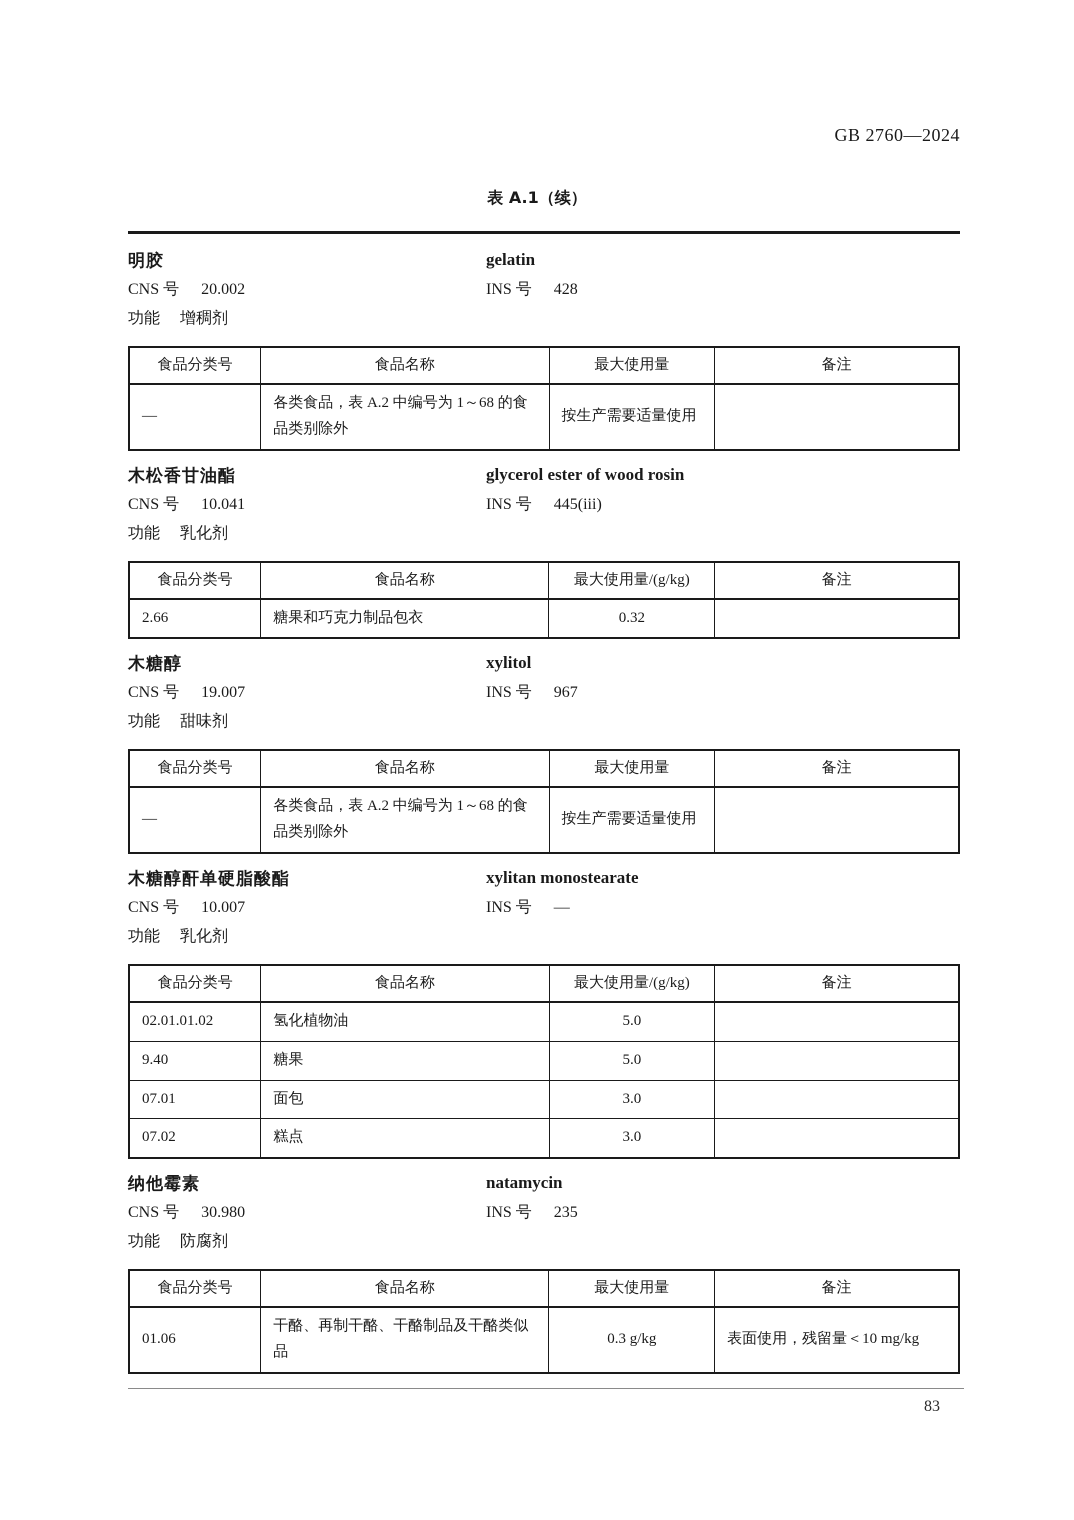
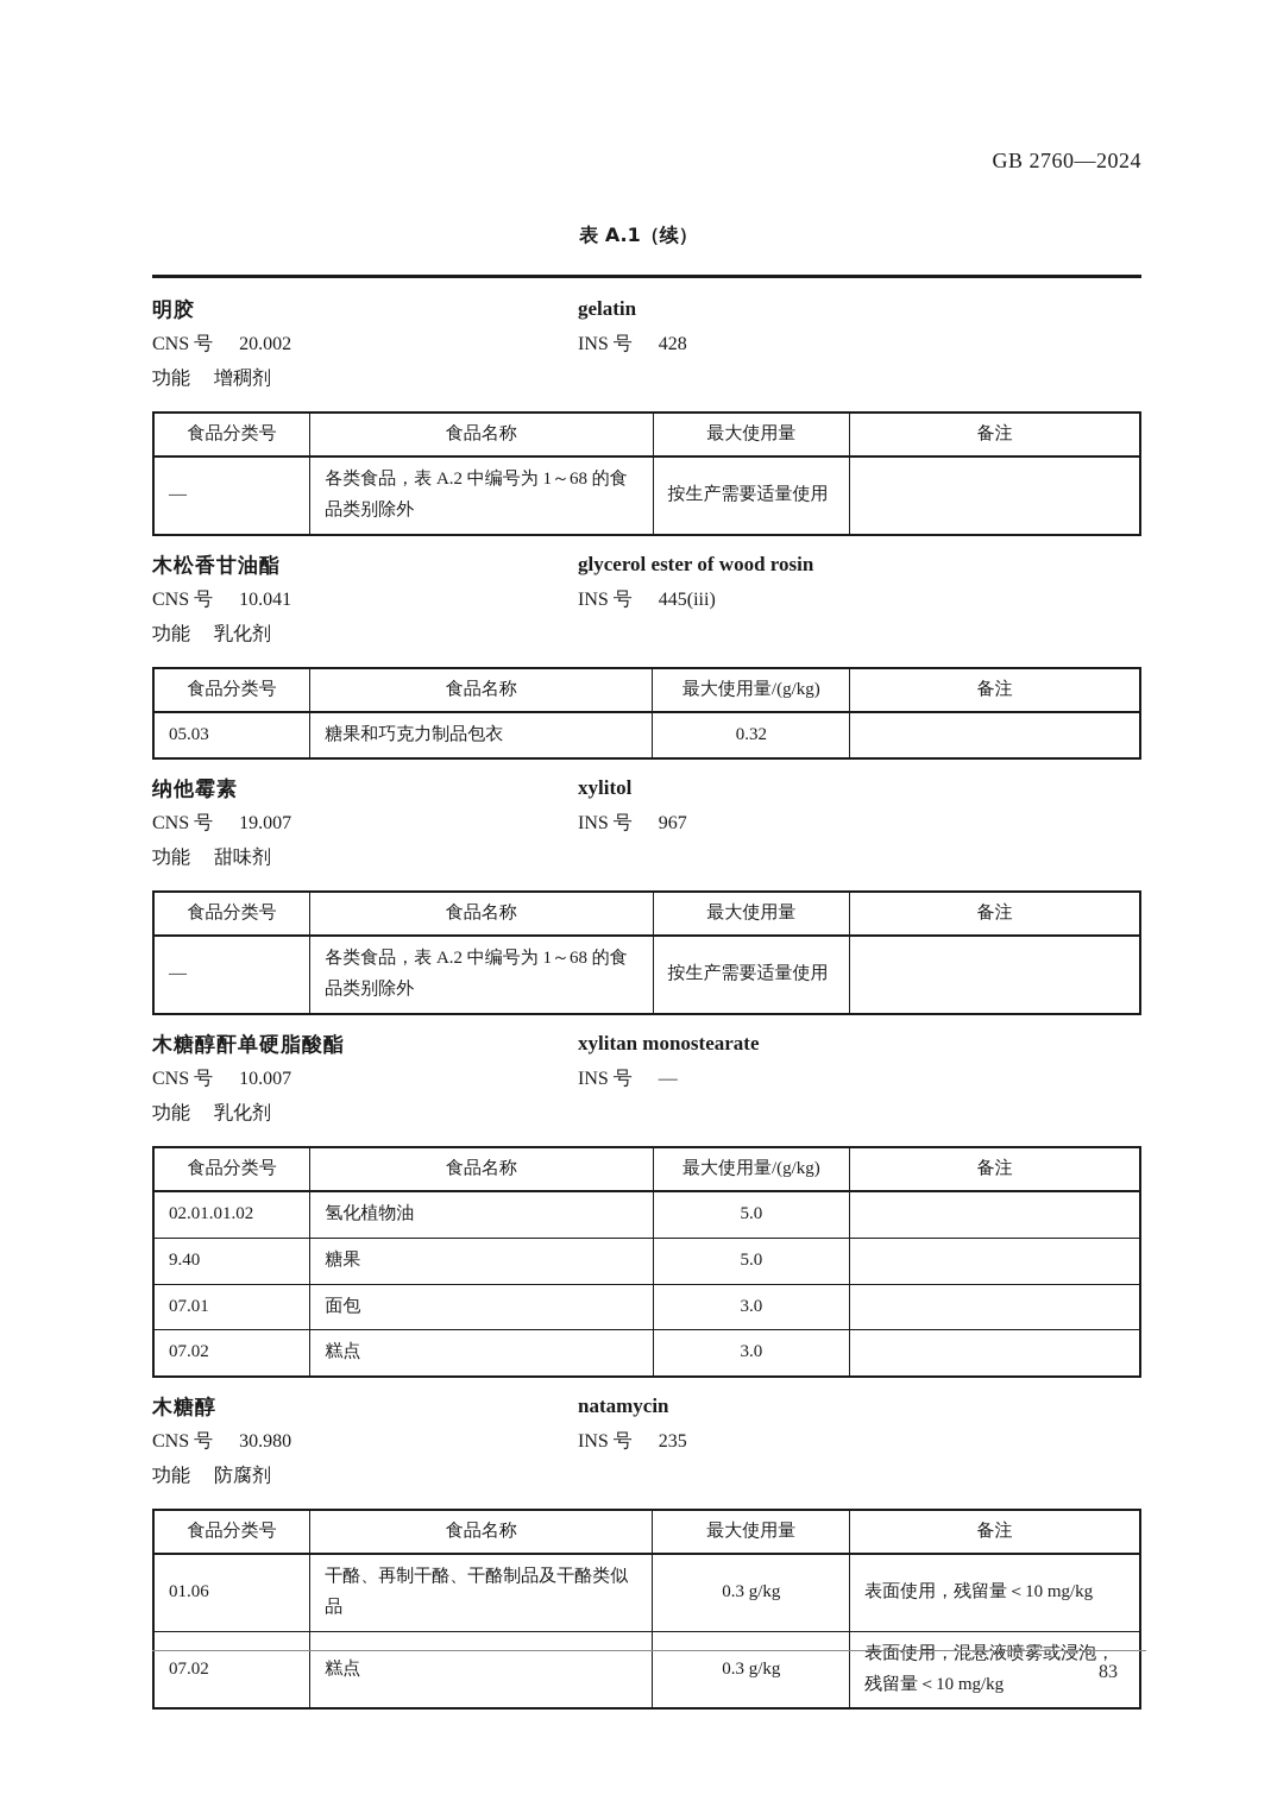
  GB 2760—2024
  表 A.1（续）
  明胶
  gelatin
  CNS 号 20.002
  INS 号 428
  功能 增稠剂
  食品分类号	食品名称	最大使用量	备注
  —	各类食品，表 A.2 中编号为 1～68 的食品类别除外	按生产需要适量使用
  木松香甘油酯
  glycerol ester of wood rosin
  CNS 号 10.041
  INS 号 445(iii)
  功能 乳化剂
  食品分类号	食品名称	最大使用量/(g/kg)	备注
- 2.66	糖果和巧克力制品包衣	0.32
+ 05.03	糖果和巧克力制品包衣	0.32
- 木糖醇
+ 纳他霉素
  xylitol
  CNS 号 19.007
  INS 号 967
  功能 甜味剂
  食品分类号	食品名称	最大使用量	备注
  —	各类食品，表 A.2 中编号为 1～68 的食品类别除外	按生产需要适量使用
  木糖醇酐单硬脂酸酯
  xylitan monostearate
  CNS 号 10.007
  INS 号 —
  功能 乳化剂
  食品分类号	食品名称	最大使用量/(g/kg)	备注
  02.01.01.02	氢化植物油	5.0
  9.40	糖果	5.0
  07.01	面包	3.0
  07.02	糕点	3.0
- 纳他霉素
+ 木糖醇
  natamycin
  CNS 号 30.980
  INS 号 235
  功能 防腐剂
  食品分类号	食品名称	最大使用量	备注
  01.06	干酪、再制干酪、干酪制品及干酪类似品	0.3 g/kg	表面使用，残留量＜10 mg/kg
+ 07.02	糕点	0.3 g/kg	表面使用，混悬液喷雾或浸泡，残留量＜10 mg/kg
  83
